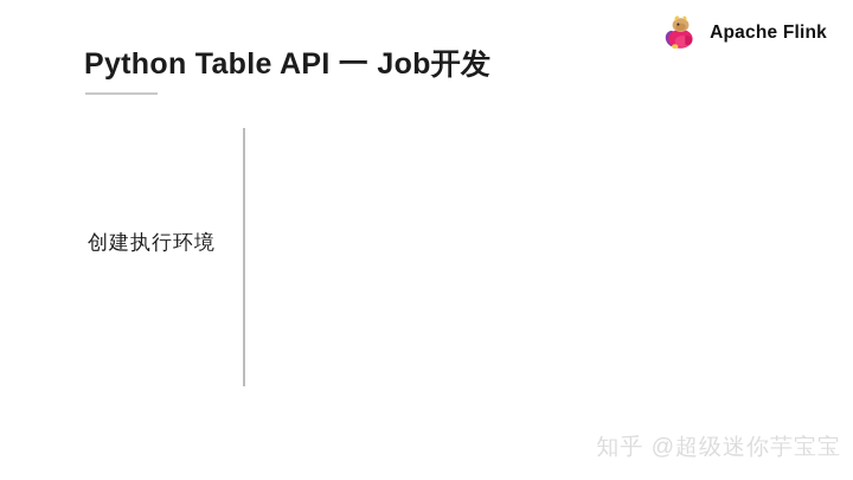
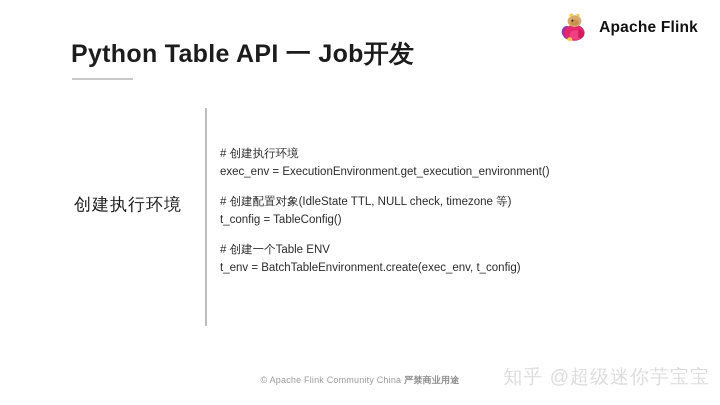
  Apache Flink
  Python Table API 一 Job开发
  创建执行环境
+ # 创建执行环境
+ exec_env = ExecutionEnvironment.get_execution_environment()
+ # 创建配置对象(IdleState TTL, NULL check, timezone 等)
+ t_config = TableConfig()
+ # 创建一个Table ENV
+ t_env = BatchTableEnvironment.create(exec_env, t_config)
+ © Apache Flink Community China 严禁商业用途
  知乎 @超级迷你芋宝宝
